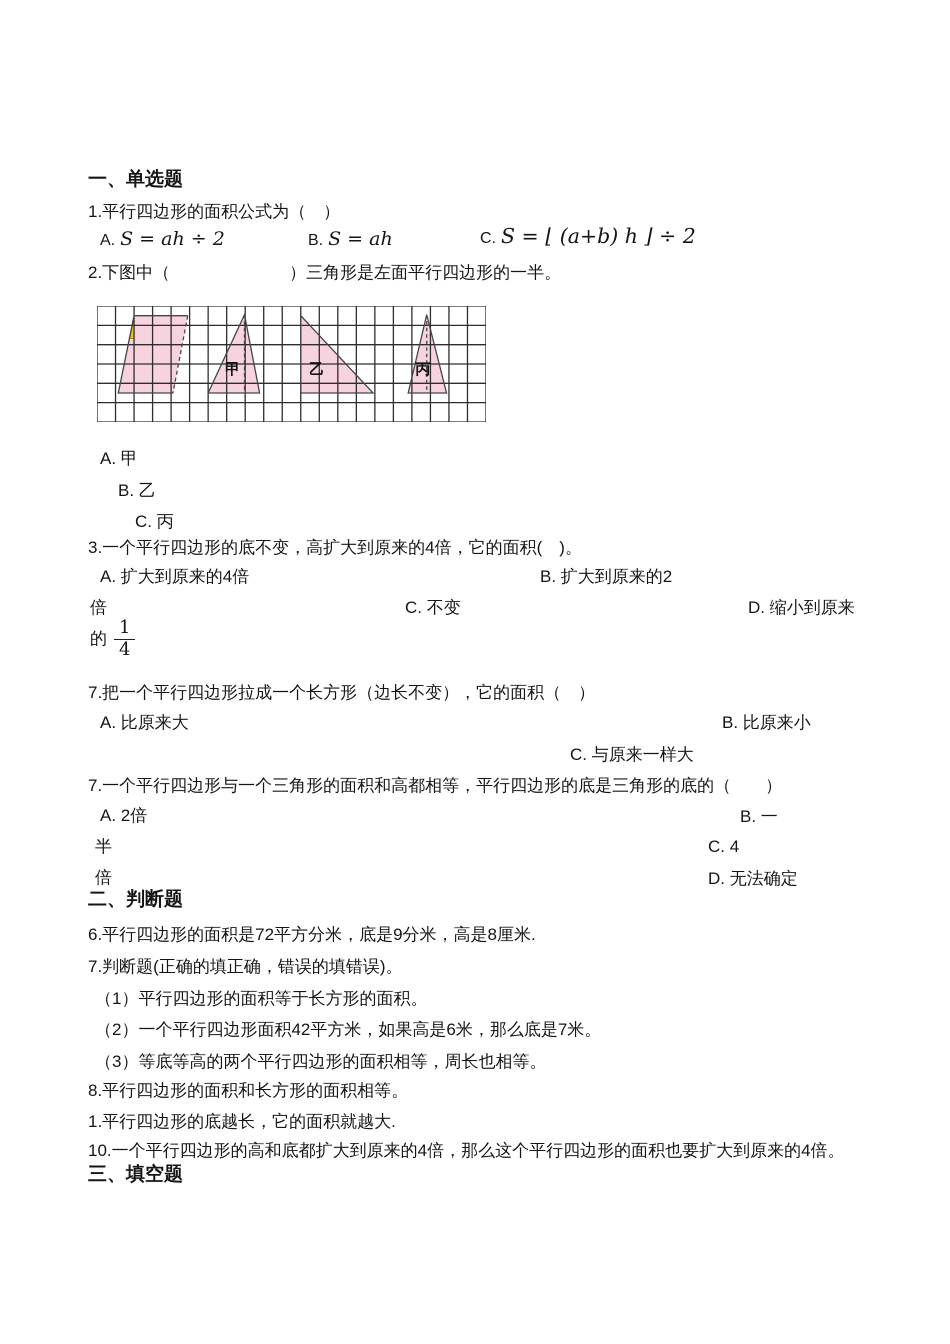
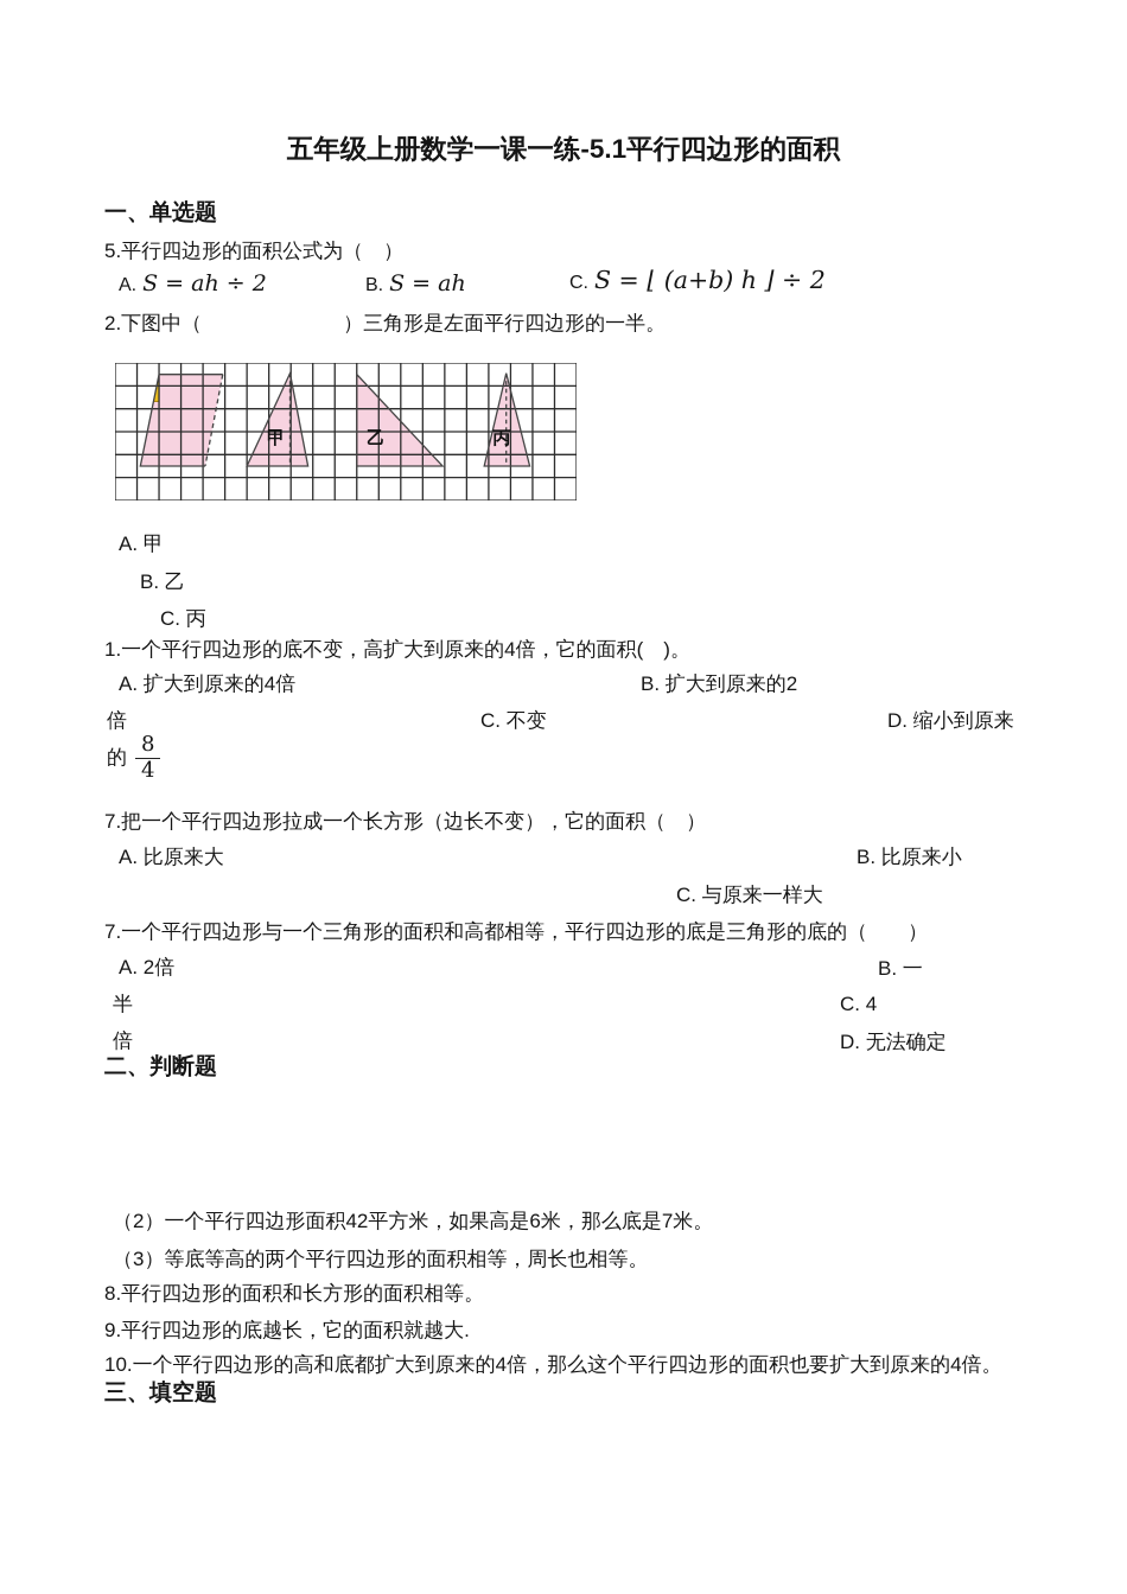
+ 五年级上册数学一课一练-5.1平行四边形的面积
  一、单选题
- 1.平行四边形的面积公式为（ ）
+ 5.平行四边形的面积公式为（ ）
  A. S = ah ÷ 2
  B. S = ah
  C. S = ⌊ (a+b) h ⌋ ÷ 2
  2.下图中（ ）三角形是左面平行四边形的一半。
  甲
  乙
  丙
  A. 甲
  B. 乙
  C. 丙
- 3.一个平行四边形的底不变，高扩大到原来的4倍，它的面积( )。
+ 1.一个平行四边形的底不变，高扩大到原来的4倍，它的面积( )。
  A. 扩大到原来的4倍
  B. 扩大到原来的2
  倍
  C. 不变
  D. 缩小到原来
  的
- 1
+ 8
  4
  7.把一个平行四边形拉成一个长方形（边长不变），它的面积（ ）
  A. 比原来大
  B. 比原来小
  C. 与原来一样大
  7.一个平行四边形与一个三角形的面积和高都相等，平行四边形的底是三角形的底的（ ）
  A. 2倍
  B. 一
  半
  C. 4
  倍
  D. 无法确定
  二、判断题
- 6.平行四边形的面积是72平方分米，底是9分米，高是8厘米.
- 7.判断题(正确的填正确，错误的填错误)。
- （1）平行四边形的面积等于长方形的面积。
  （2）一个平行四边形面积42平方米，如果高是6米，那么底是7米。
  （3）等底等高的两个平行四边形的面积相等，周长也相等。
  8.平行四边形的面积和长方形的面积相等。
- 1.平行四边形的底越长，它的面积就越大.
+ 9.平行四边形的底越长，它的面积就越大.
  10.一个平行四边形的高和底都扩大到原来的4倍，那么这个平行四边形的面积也要扩大到原来的4倍。
  三、填空题
